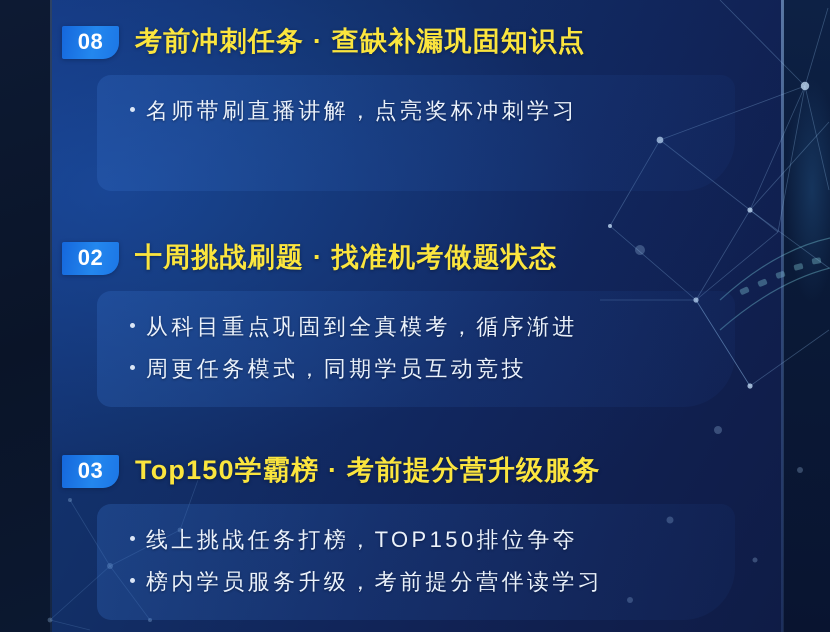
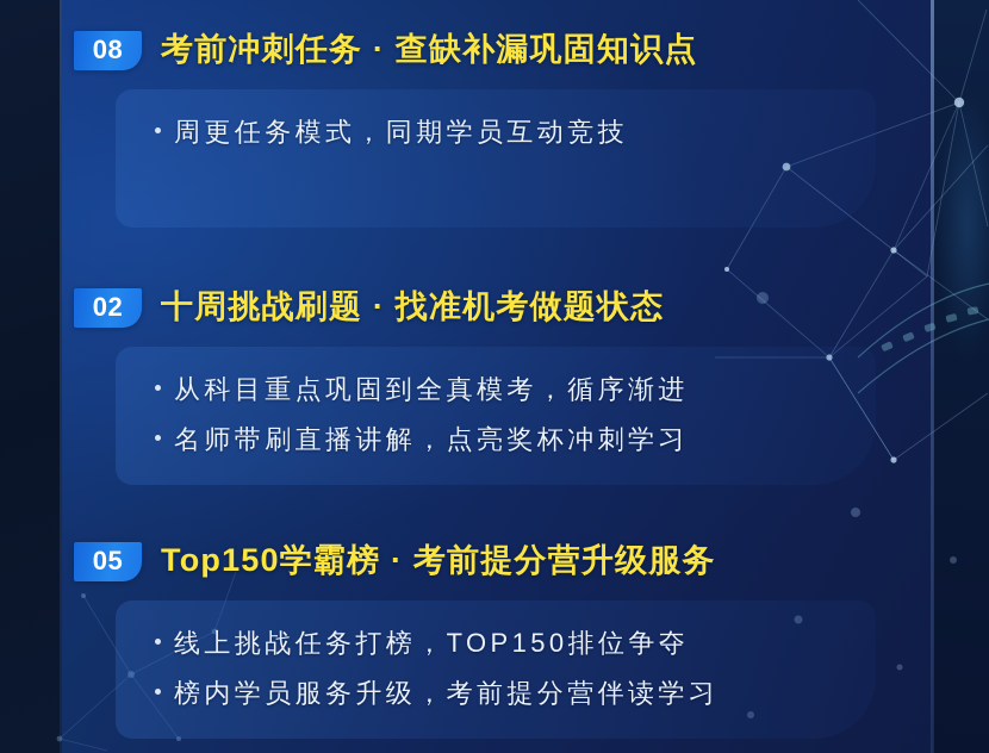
  08
  考前冲刺任务 · 查缺补漏巩固知识点
- 名师带刷直播讲解，点亮奖杯冲刺学习
+ 周更任务模式，同期学员互动竞技
  02
  十周挑战刷题 · 找准机考做题状态
  从科目重点巩固到全真模考，循序渐进
- 周更任务模式，同期学员互动竞技
+ 名师带刷直播讲解，点亮奖杯冲刺学习
- 03
+ 05
  Top150学霸榜 · 考前提分营升级服务
  线上挑战任务打榜，TOP150排位争夺
  榜内学员服务升级，考前提分营伴读学习
